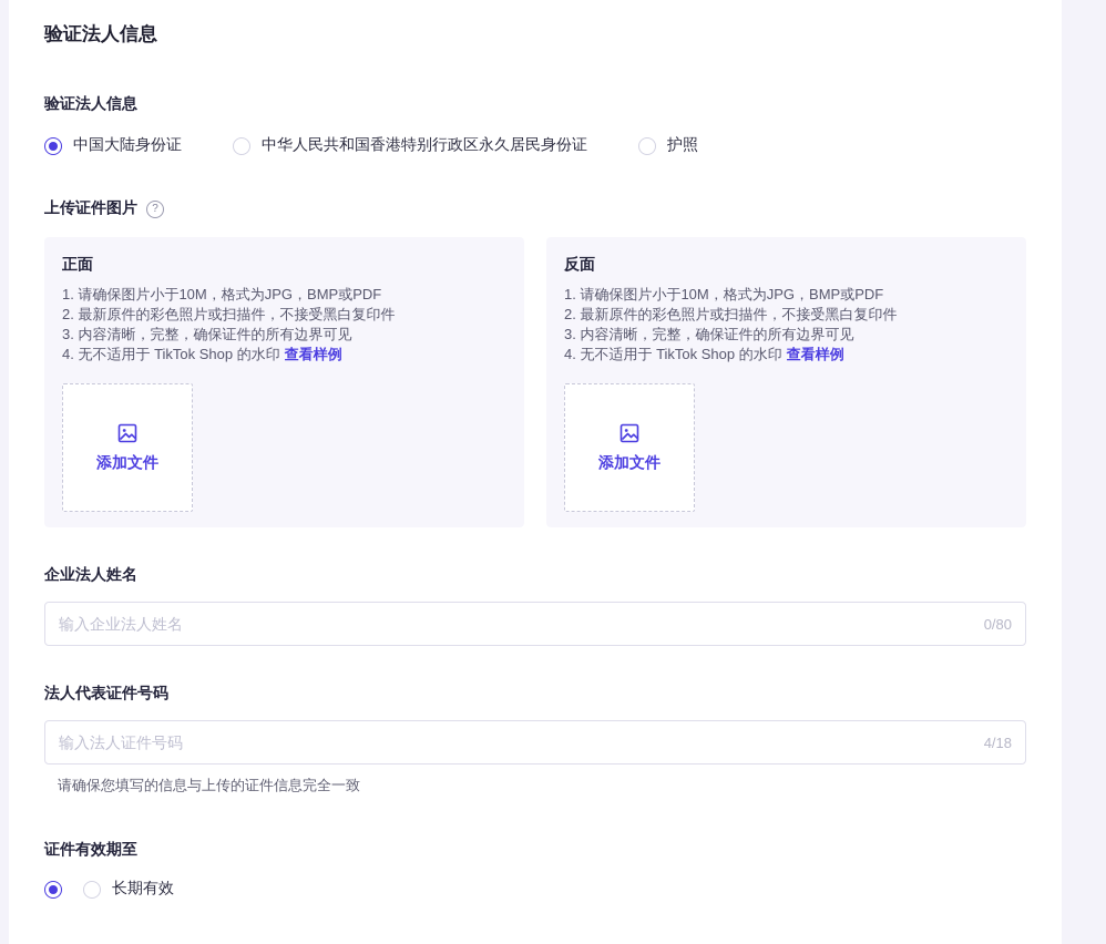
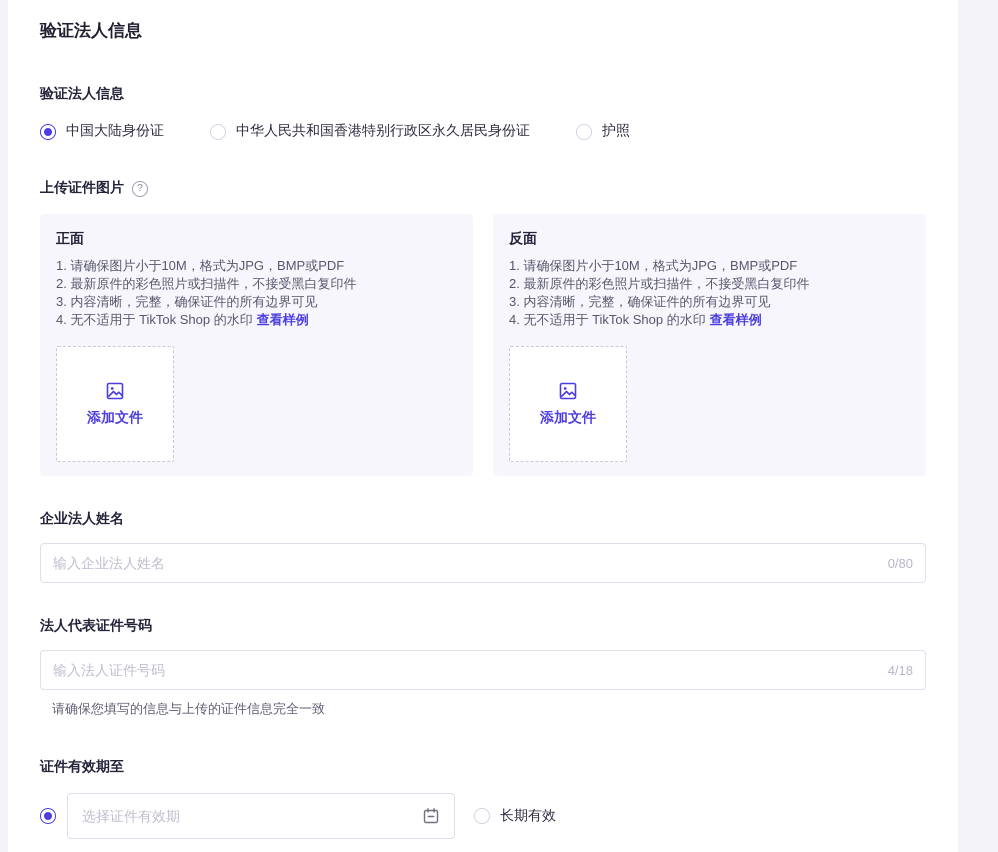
  验证法人信息
  验证法人信息
  中国大陆身份证
  中华人民共和国香港特别行政区永久居民身份证
  护照
  上传证件图片
  ?
  正面
  1. 请确保图片小于10M，格式为JPG，BMP或PDF
  2. 最新原件的彩色照片或扫描件，不接受黑白复印件
  3. 内容清晰，完整，确保证件的所有边界可见
  4. 无不适用于 TikTok Shop 的水印 查看样例
  添加文件
  反面
  1. 请确保图片小于10M，格式为JPG，BMP或PDF
  2. 最新原件的彩色照片或扫描件，不接受黑白复印件
  3. 内容清晰，完整，确保证件的所有边界可见
  4. 无不适用于 TikTok Shop 的水印 查看样例
  添加文件
  企业法人姓名
  输入企业法人姓名
  0/80
  法人代表证件号码
  输入法人证件号码
  4/18
  请确保您填写的信息与上传的证件信息完全一致
  证件有效期至
+ 选择证件有效期
  长期有效
